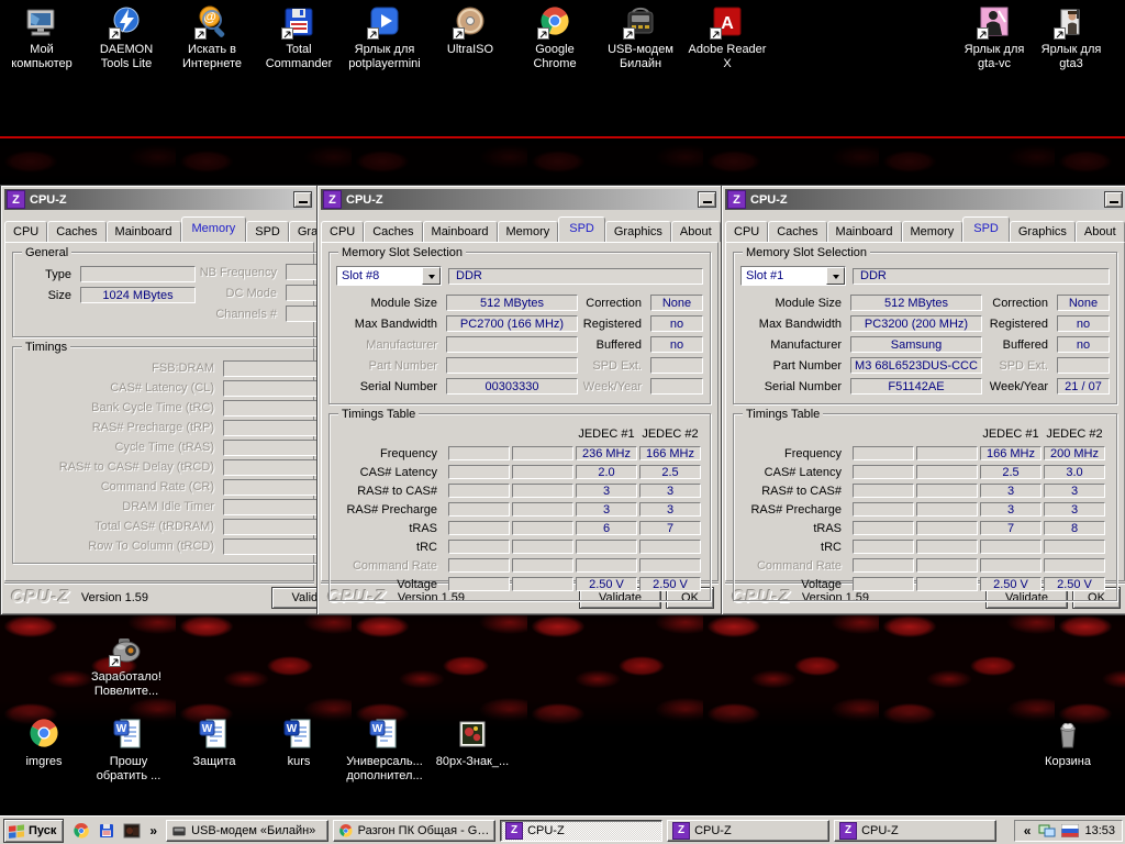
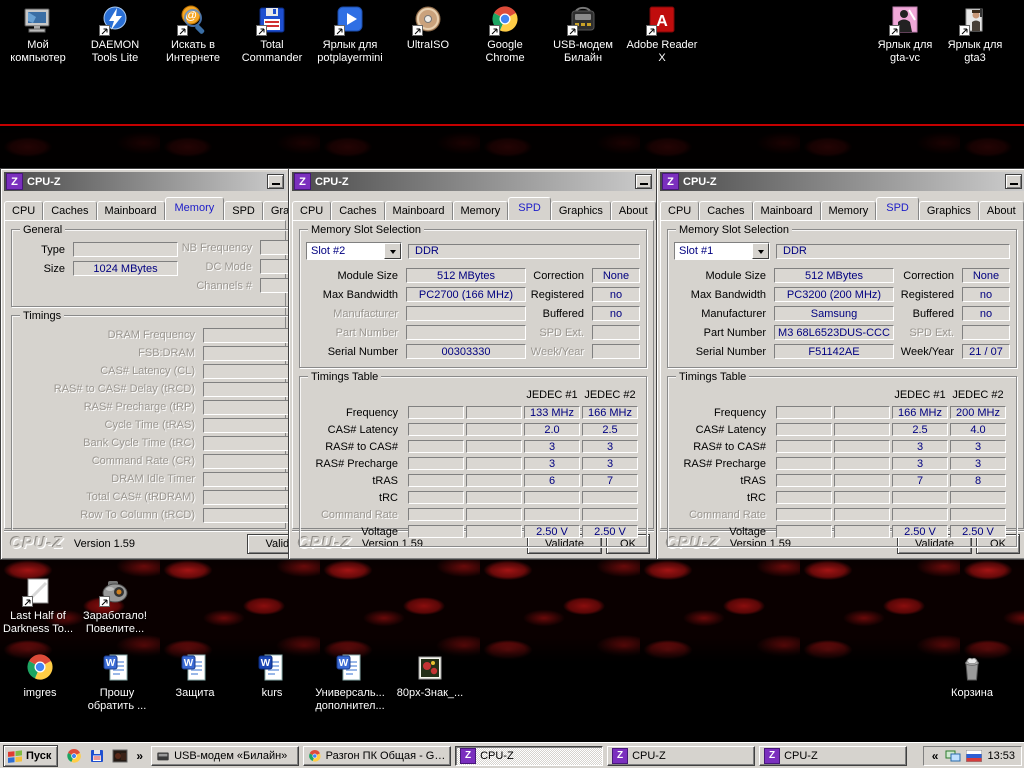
  Мой компьютер
  DAEMON Tools Lite
  @
  Искать в Интернете
  Total Commander
  Ярлык для potplayermini
  UltraISO
  Google Chrome
  USB-модем Билайн
  A
  Adobe Reader X
  Ярлык для gta-vc
  Ярлык для gta3
+ Last Half of Darkness To...
  Заработало! Повелите...
  imgres
  W
  Прошу обратить ...
  W
  Защита
  W
  kurs
  W
  Универсаль... дополнител...
  80px-Знак_...
  Корзина
  Z
  CPU-Z
  CPU
  Caches
  Mainboard
  Memory
  SPD
  General
  Type
  Size
  1024 MBytes
  NB Frequency
  DC Mode
  Channels #
  Timings
+ DRAM Frequency
  FSB:DRAM
  CAS# Latency (CL)
- Bank Cycle Time (tRC)
+ RAS# to CAS# Delay (tRCD)
  RAS# Precharge (tRP)
  Cycle Time (tRAS)
- RAS# to CAS# Delay (tRCD)
+ Bank Cycle Time (tRC)
  Command Rate (CR)
  DRAM Idle Timer
  Total CAS# (tRDRAM)
  Row To Column (tRCD)
  CPU-Z
  Version 1.59
  Z
  CPU-Z
  CPU
  Caches
  Mainboard
  Memory
  SPD
  Graphics
  About
  Memory Slot Selection
- Slot #8
+ Slot #2
  DDR
  Module Size
  512 MBytes
  Correction
  None
  Max Bandwidth
  PC2700 (166 MHz)
  Registered
  no
  Manufacturer
  Buffered
  no
  Part Number
  SPD Ext.
  Serial Number
  00303330
  Week/Year
  Timings Table
  JEDEC #1
  JEDEC #2
  Frequency
- 236 MHz
+ 133 MHz
  166 MHz
  CAS# Latency
  2.0
  2.5
  RAS# to CAS#
  3
  3
  RAS# Precharge
  3
  3
  tRAS
  6
  7
  tRC
  Command Rate
  Voltage
  2.50 V
  2.50 V
  CPU-Z
  Version 1.59
  Validate
  OK
  Z
  CPU-Z
  CPU
  Caches
  Mainboard
  Memory
  SPD
  Graphics
  About
  Memory Slot Selection
  Slot #1
  DDR
  Module Size
  512 MBytes
  Correction
  None
  Max Bandwidth
  PC3200 (200 MHz)
  Registered
  no
  Manufacturer
  Samsung
  Buffered
  no
  Part Number
  M3 68L6523DUS-CCC
  SPD Ext.
  Serial Number
  F51142AE
  Week/Year
  21 / 07
  Timings Table
  JEDEC #1
  JEDEC #2
  Frequency
  166 MHz
  200 MHz
  CAS# Latency
  2.5
- 3.0
+ 4.0
  RAS# to CAS#
  3
  3
  RAS# Precharge
  3
  3
  tRAS
  7
  8
  tRC
  Command Rate
  Voltage
  2.50 V
  2.50 V
  CPU-Z
  Version 1.59
  Validate
  OK
  Пуск
  »
  USB-модем «Билайн»
  Разгон ПК Общая - Go..
  Z
  CPU-Z
  Z
  CPU-Z
  Z
  CPU-Z
  «
  13:53
